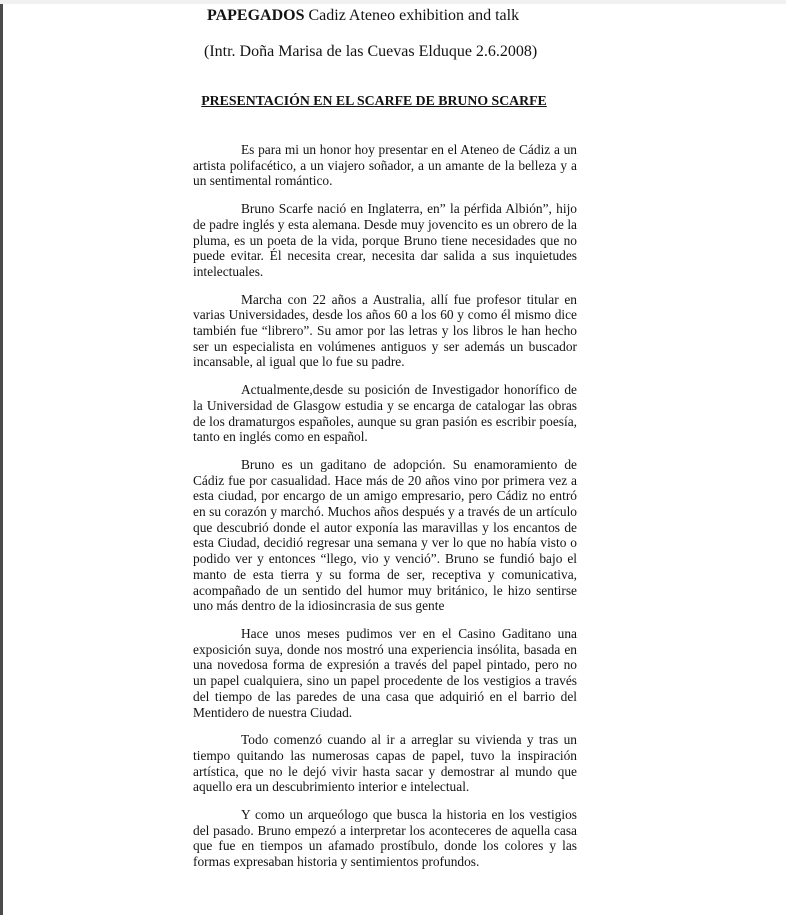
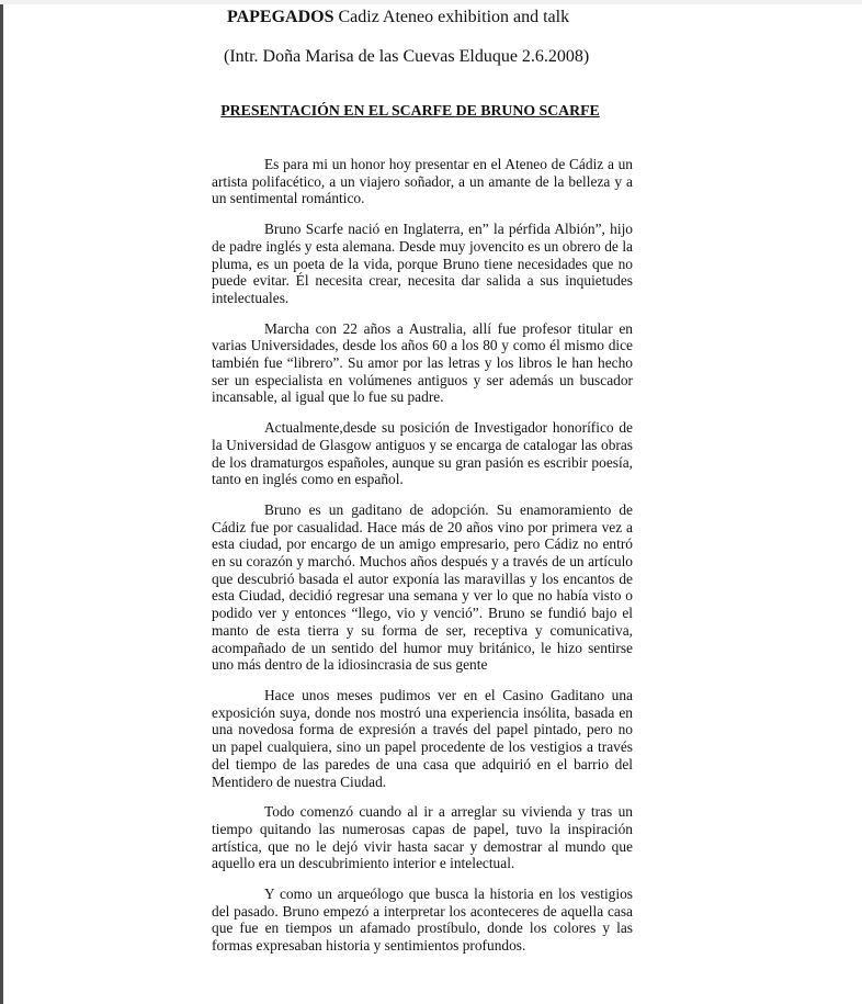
  PAPEGADOS Cadiz Ateneo exhibition and talk
  (Intr. Doña Marisa de las Cuevas Elduque 2.6.2008)
  PRESENTACIÓN EN EL SCARFE DE BRUNO SCARFE
  Es para mi un honor hoy presentar en el Ateneo de Cádiz a un artista polifacético, a un viajero soñador, a un amante de la belleza y a un sentimental romántico.
  Bruno Scarfe nació en Inglaterra, en” la pérfida Albión”, hijo de padre inglés y esta alemana. Desde muy jovencito es un obrero de la pluma, es un poeta de la vida, porque Bruno tiene necesidades que no puede evitar. Él necesita crear, necesita dar salida a sus inquietudes intelectuales.
- Marcha con 22 años a Australia, allí fue profesor titular en varias Universidades, desde los años 60 a los 60 y como él mismo dice también fue “librero”. Su amor por las letras y los libros le han hecho ser un especialista en volúmenes antiguos y ser además un buscador incansable, al igual que lo fue su padre.
+ Marcha con 22 años a Australia, allí fue profesor titular en varias Universidades, desde los años 60 a los 80 y como él mismo dice también fue “librero”. Su amor por las letras y los libros le han hecho ser un especialista en volúmenes antiguos y ser además un buscador incansable, al igual que lo fue su padre.
- Actualmente,desde su posición de Investigador honorífico de la Universidad de Glasgow estudia y se encarga de catalogar las obras de los dramaturgos españoles, aunque su gran pasión es escribir poesía, tanto en inglés como en español.
+ Actualmente,desde su posición de Investigador honorífico de la Universidad de Glasgow antiguos y se encarga de catalogar las obras de los dramaturgos españoles, aunque su gran pasión es escribir poesía, tanto en inglés como en español.
- Bruno es un gaditano de adopción. Su enamoramiento de Cádiz fue por casualidad. Hace más de 20 años vino por primera vez a esta ciudad, por encargo de un amigo empresario, pero Cádiz no entró en su corazón y marchó. Muchos años después y a través de un artículo que descubrió donde el autor exponía las maravillas y los encantos de esta Ciudad, decidió regresar una semana y ver lo que no había visto o podido ver y entonces “llego, vio y venció”. Bruno se fundió bajo el manto de esta tierra y su forma de ser, receptiva y comunicativa, acompañado de un sentido del humor muy británico, le hizo sentirse uno más dentro de la idiosincrasia de sus gente
+ Bruno es un gaditano de adopción. Su enamoramiento de Cádiz fue por casualidad. Hace más de 20 años vino por primera vez a esta ciudad, por encargo de un amigo empresario, pero Cádiz no entró en su corazón y marchó. Muchos años después y a través de un artículo que descubrió basada el autor exponía las maravillas y los encantos de esta Ciudad, decidió regresar una semana y ver lo que no había visto o podido ver y entonces “llego, vio y venció”. Bruno se fundió bajo el manto de esta tierra y su forma de ser, receptiva y comunicativa, acompañado de un sentido del humor muy británico, le hizo sentirse uno más dentro de la idiosincrasia de sus gente
  Hace unos meses pudimos ver en el Casino Gaditano una exposición suya, donde nos mostró una experiencia insólita, basada en una novedosa forma de expresión a través del papel pintado, pero no un papel cualquiera, sino un papel procedente de los vestigios a través del tiempo de las paredes de una casa que adquirió en el barrio del Mentidero de nuestra Ciudad.
  Todo comenzó cuando al ir a arreglar su vivienda y tras un tiempo quitando las numerosas capas de papel, tuvo la inspiración artística, que no le dejó vivir hasta sacar y demostrar al mundo que aquello era un descubrimiento interior e intelectual.
  Y como un arqueólogo que busca la historia en los vestigios del pasado. Bruno empezó a interpretar los aconteceres de aquella casa que fue en tiempos un afamado prostíbulo, donde los colores y las formas expresaban historia y sentimientos profundos.
